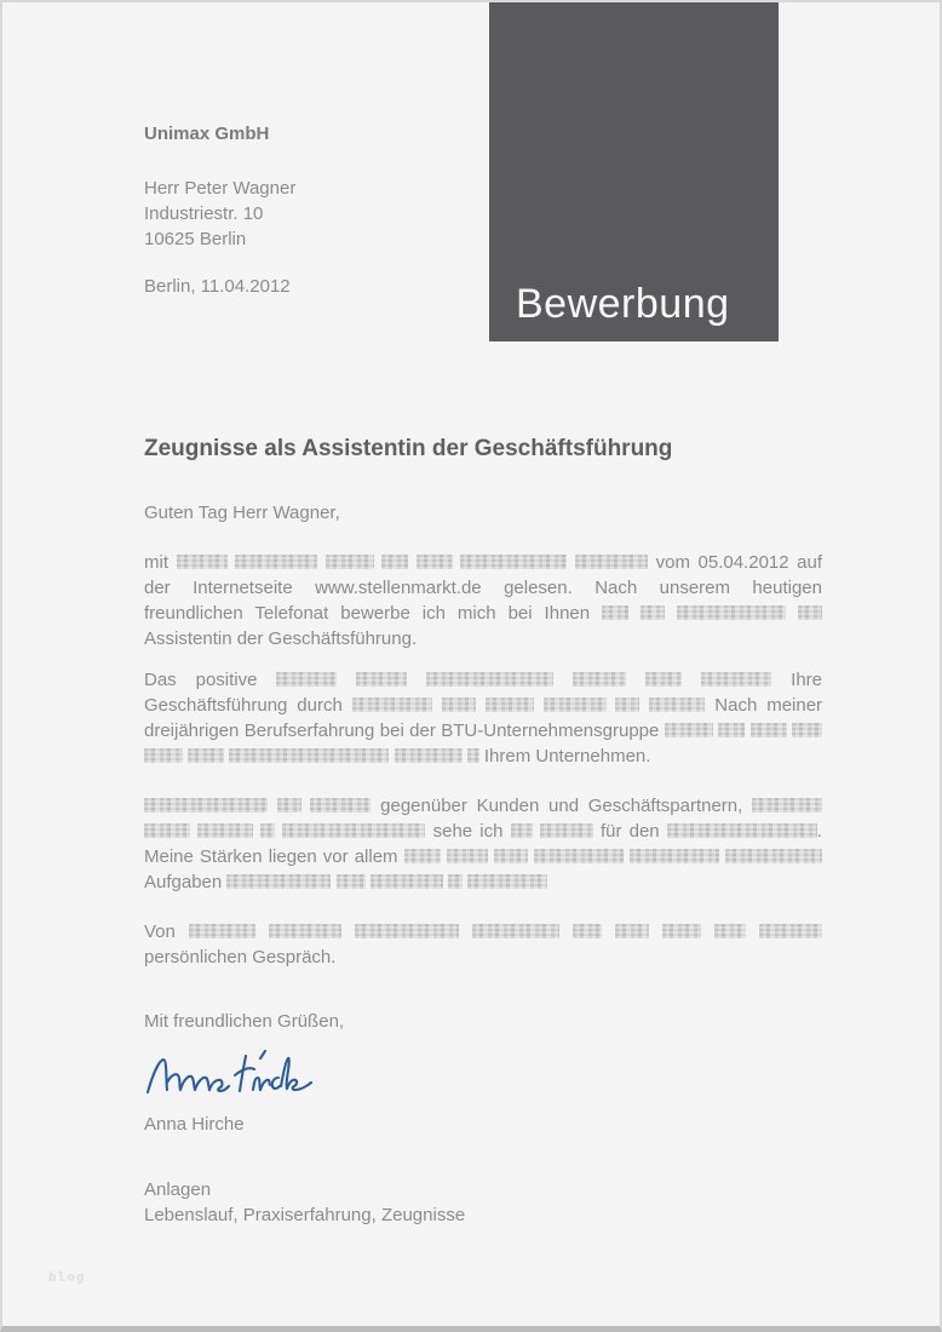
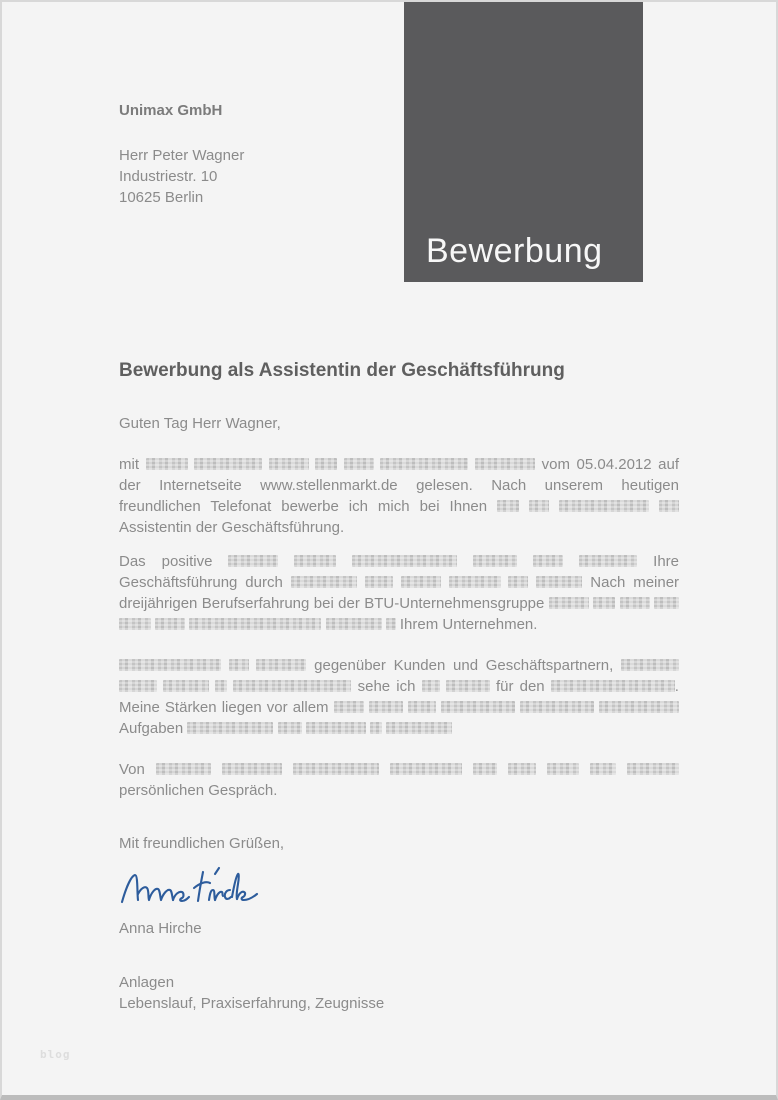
  Bewerbung
  Unimax GmbH
  Herr Peter Wagner
  Industriestr. 10
  10625 Berlin
- Berlin, 11.04.2012
- Zeugnisse als Assistentin der Geschäftsführung
+ Bewerbung als Assistentin der Geschäftsführung
  Guten Tag Herr Wagner,
  mit vom 05.04.2012 auf der Internetseite www.stellenmarkt.de gelesen. Nach unserem heutigen freundlichen Telefonat bewerbe ich mich bei Ihnen Assistentin der Geschäftsführung.
  Das positive Ihre Geschäftsführung durch Nach meiner dreijährigen Berufserfahrung bei der BTU-Unternehmensgruppe Ihrem Unternehmen.
  gegenüber Kunden und Geschäftspartnern, sehe ich für den . Meine Stärken liegen vor allem Aufgaben
  Von persönlichen Gespräch.
  Mit freundlichen Grüßen,
  Anna Hirche
  Anlagen
  Lebenslauf, Praxiserfahrung, Zeugnisse
